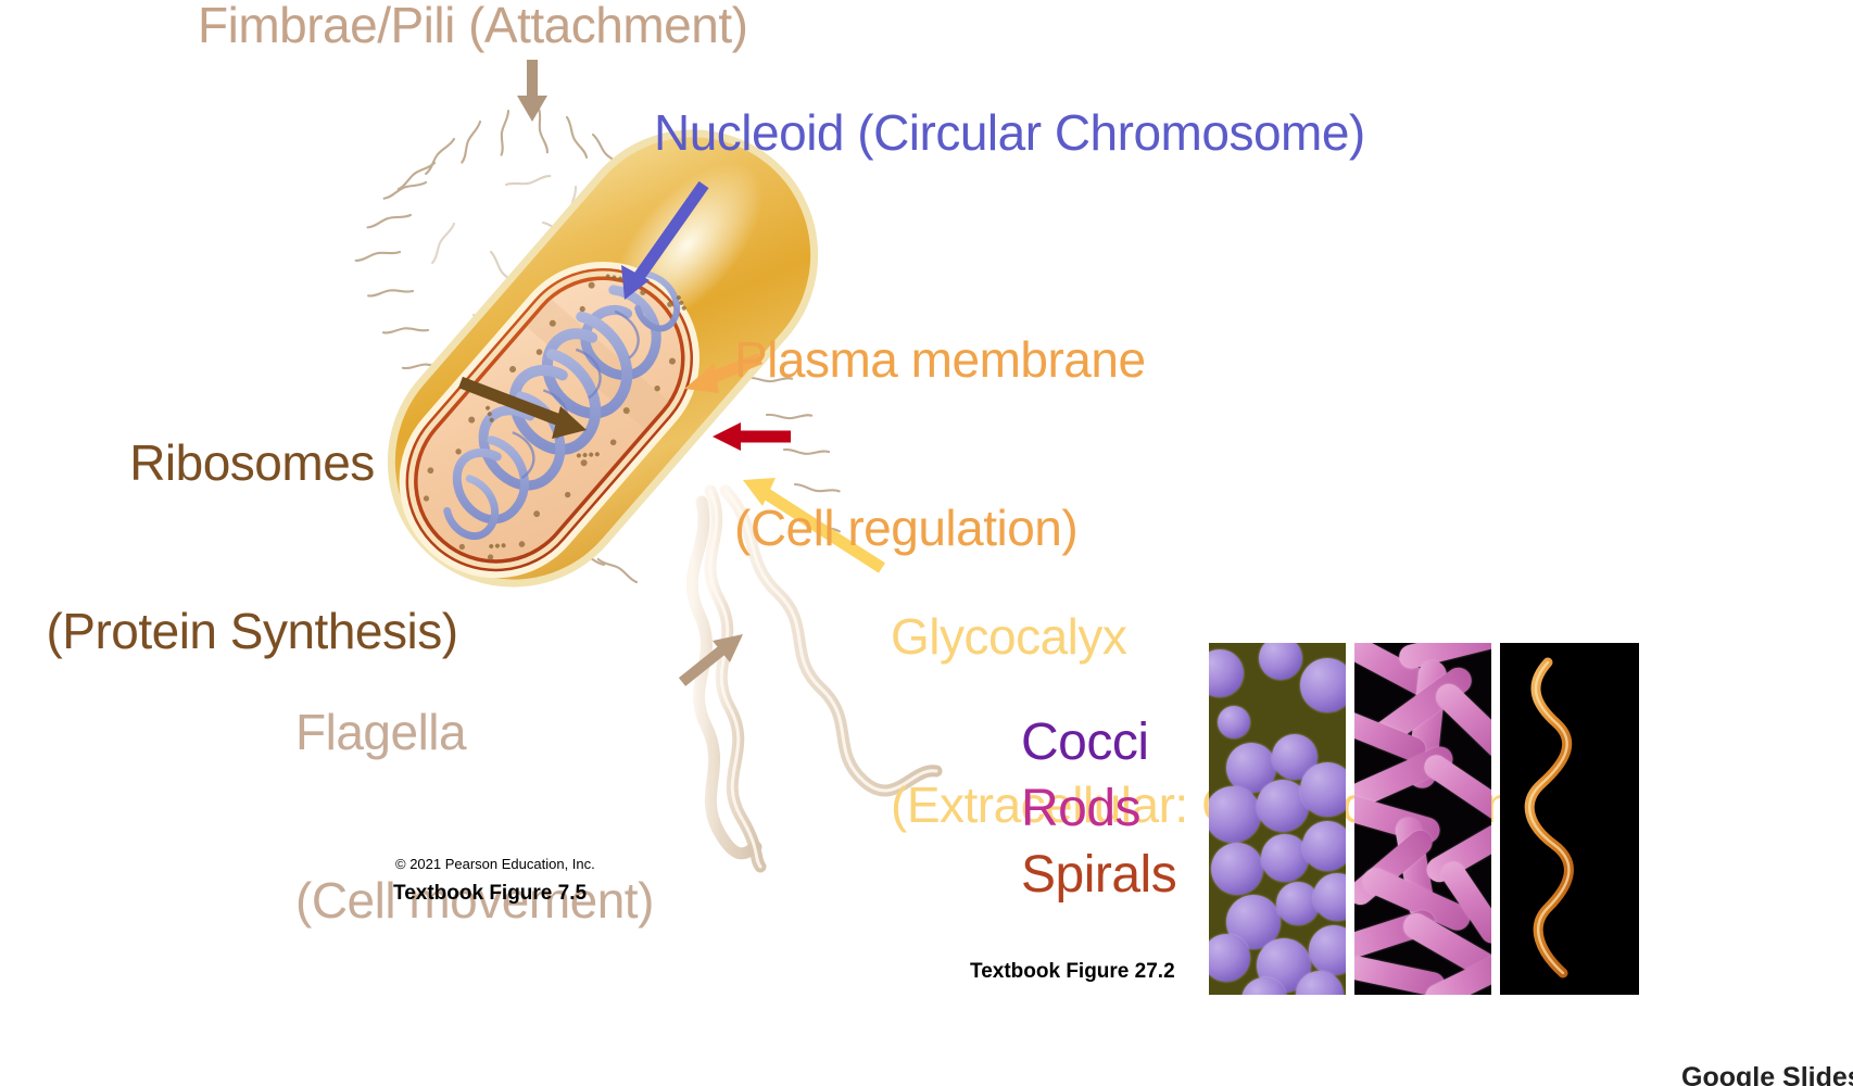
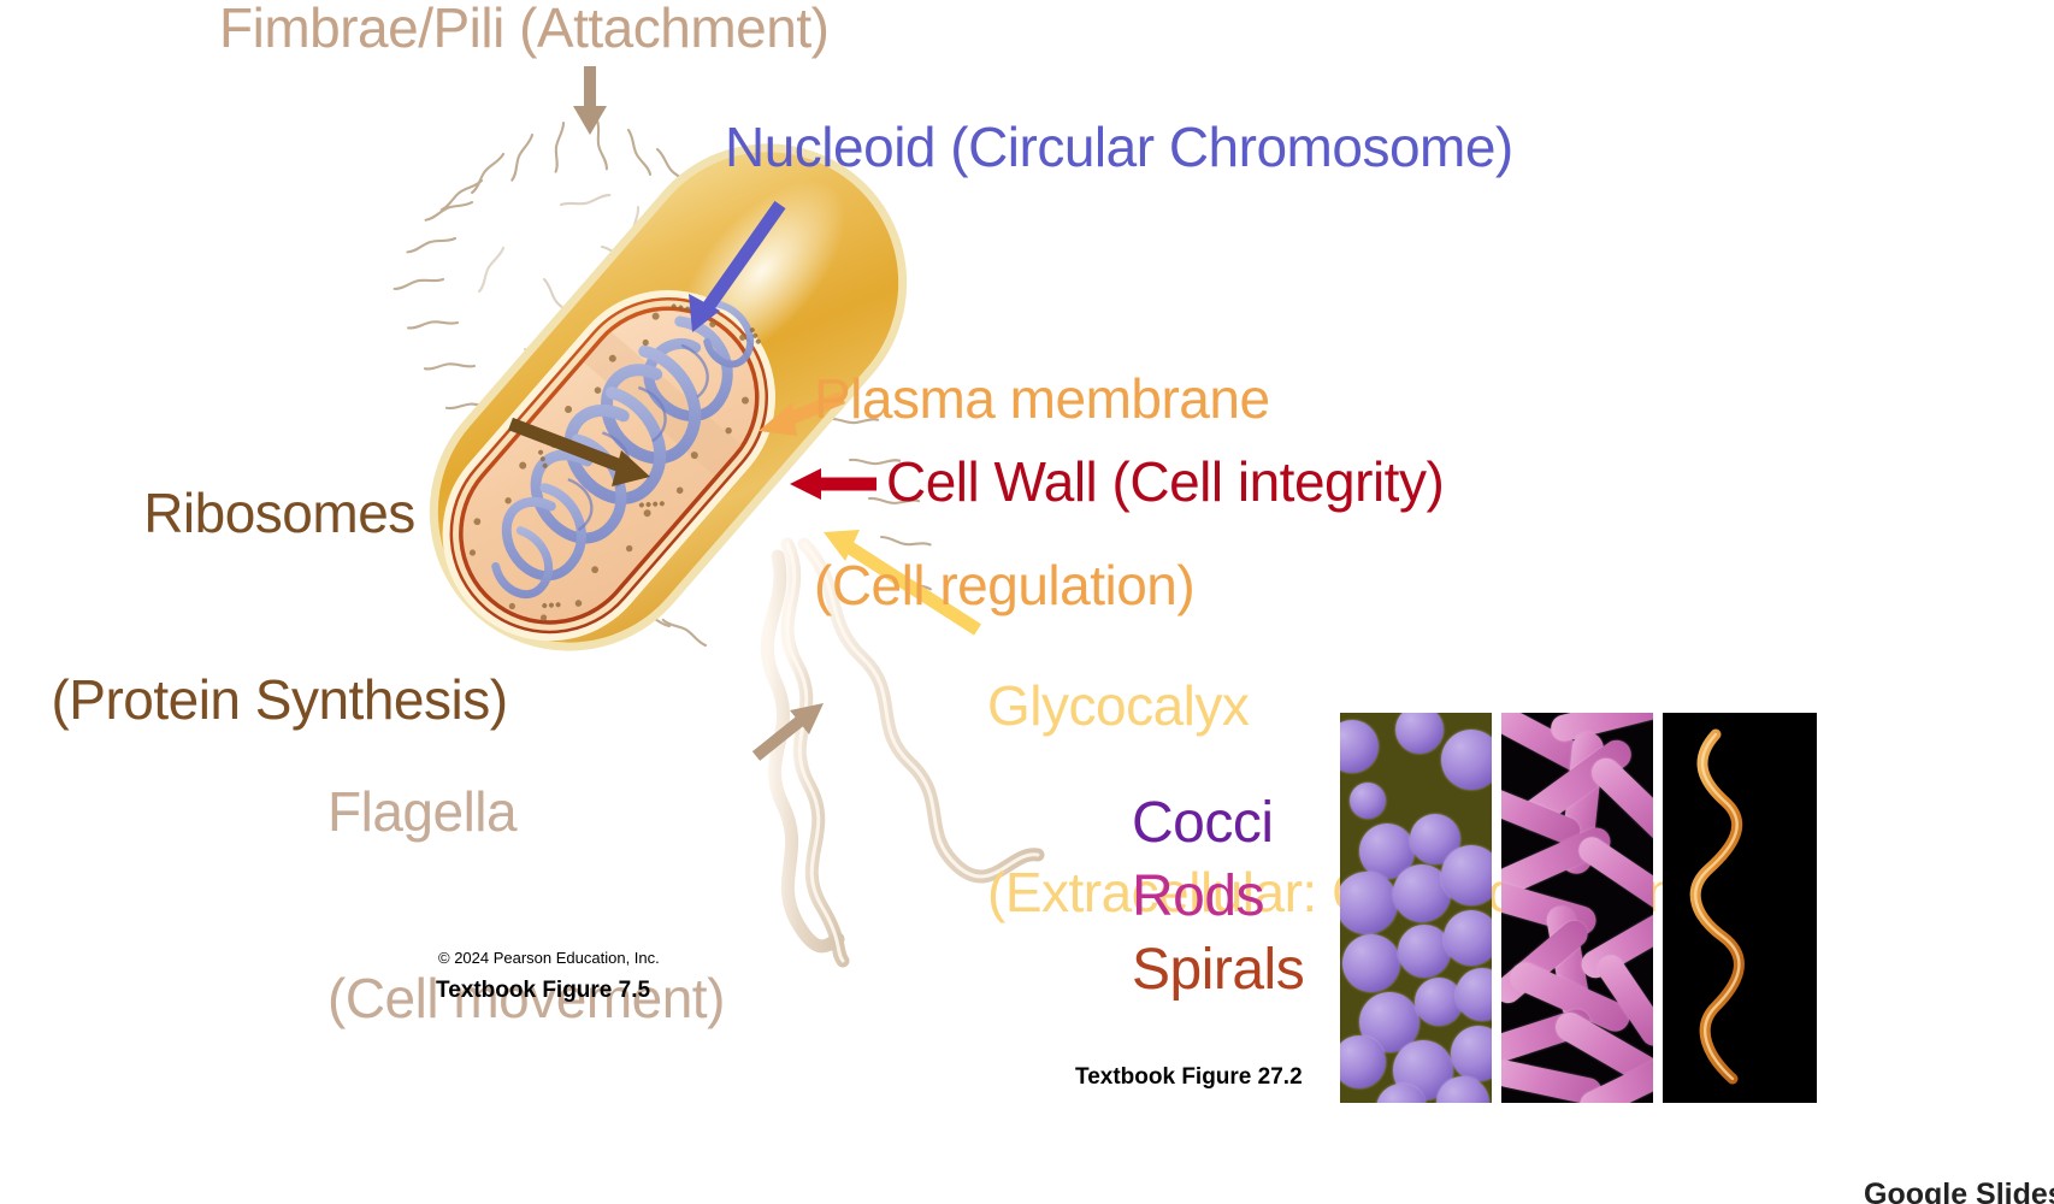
  Fimbrae/Pili (Attachment)
  Nucleoid (Circular Chromosome)
  Plasma membrane
  (Cell regulation)
  Ribosomes
  (Protein Synthesis)
+ Cell Wall (Cell integrity)
  Glycocalyx
  Flagella
  (Cell movement)
  Cocci
  Rods
  Spirals
- © 2021 Pearson Education, Inc.
+ © 2024 Pearson Education, Inc.
  Textbook Figure 7.5
  Textbook Figure 27.2
  Google Slide
